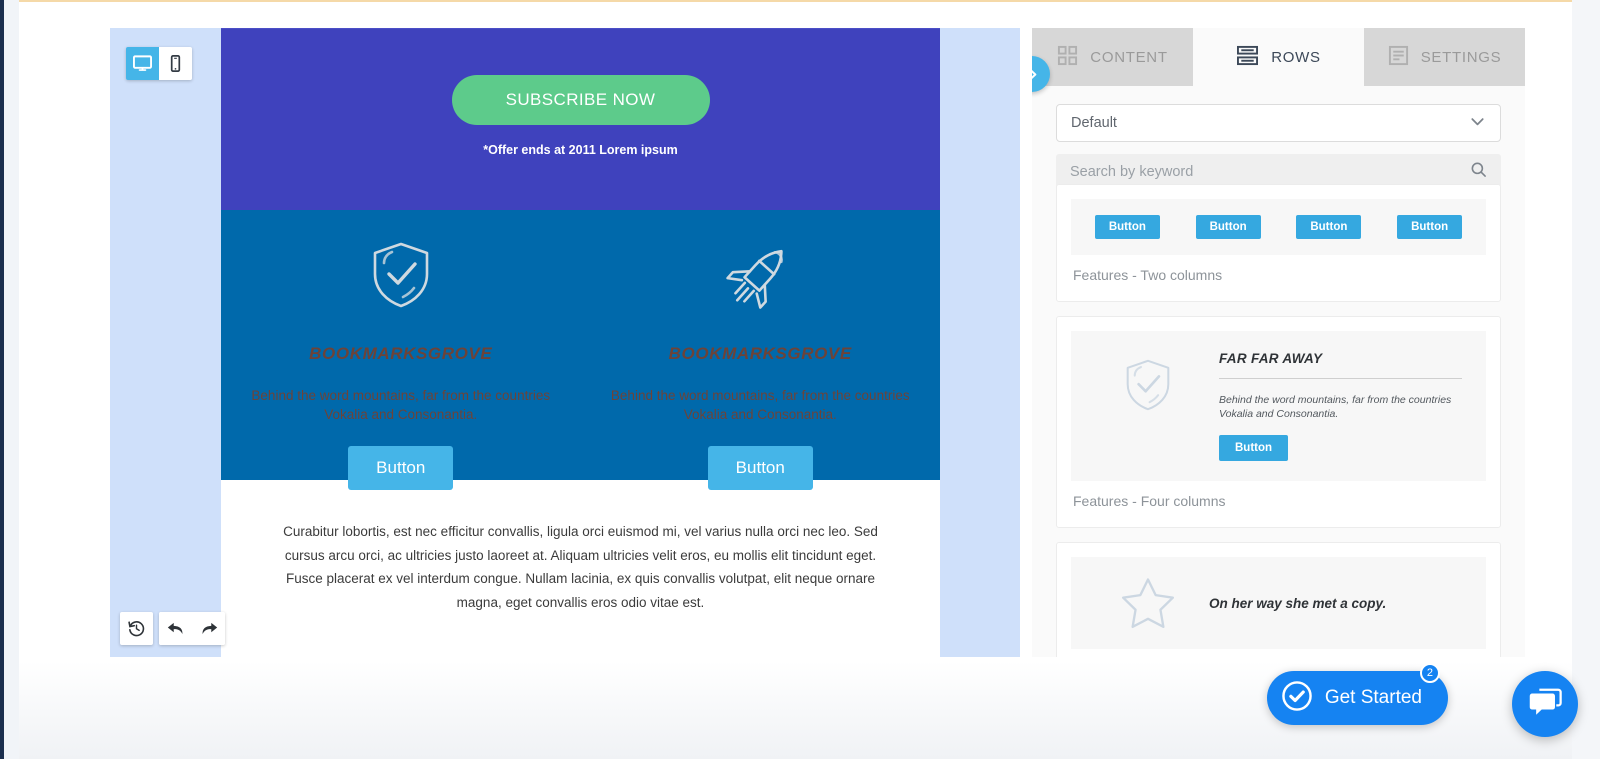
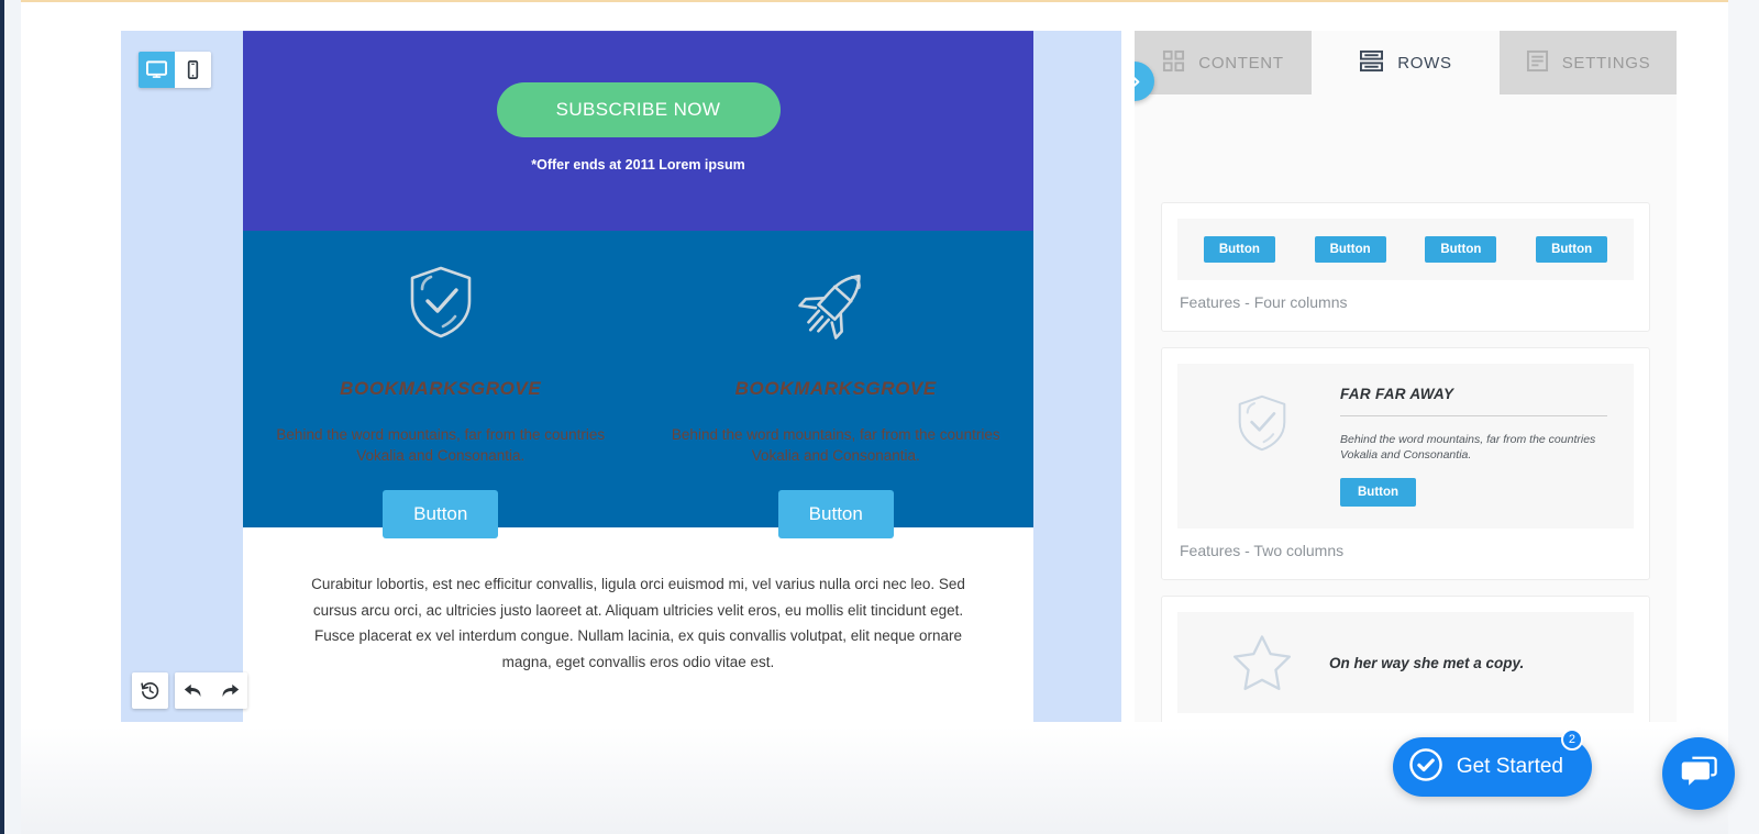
  SUBSCRIBE NOW
  *Offer ends at 2011 Lorem ipsum
  BOOKMARKSGROVE
  Behind the word mountains, far from the countries Vokalia and Consonantia.
  Button
  BOOKMARKSGROVE
  Behind the word mountains, far from the countries Vokalia and Consonantia.
  Button
  Curabitur lobortis, est nec efficitur convallis, ligula orci euismod mi, vel varius nulla orci nec leo. Sed cursus arcu orci, ac ultricies justo laoreet at. Aliquam ultricies velit eros, eu mollis elit tincidunt eget. Fusce placerat ex vel interdum congue. Nullam lacinia, ex quis convallis volutpat, elit neque ornare magna, eget convallis eros odio vitae est.
  CONTENT
  ROWS
  SETTINGS
- Default
- Search by keyword
  Button
  Button
  Button
  Button
- Features - Two columns
+ Features - Four columns
  FAR FAR AWAY
  Behind the word mountains, far from the countries Vokalia and Consonantia.
  Button
- Features - Four columns
+ Features - Two columns
  On her way she met a copy.
  Get Started
  2
